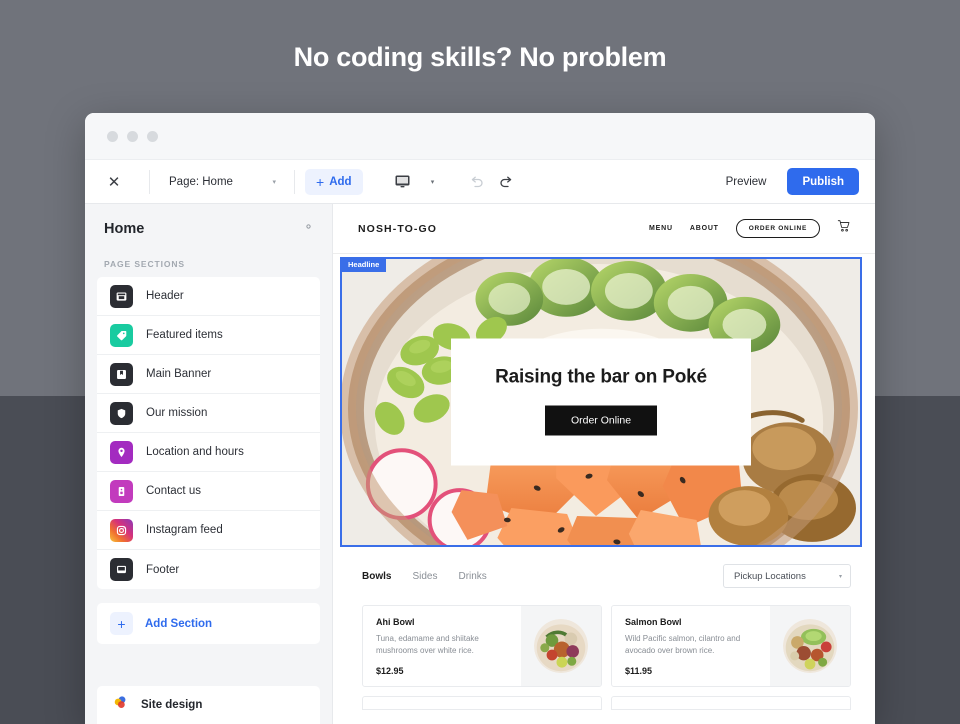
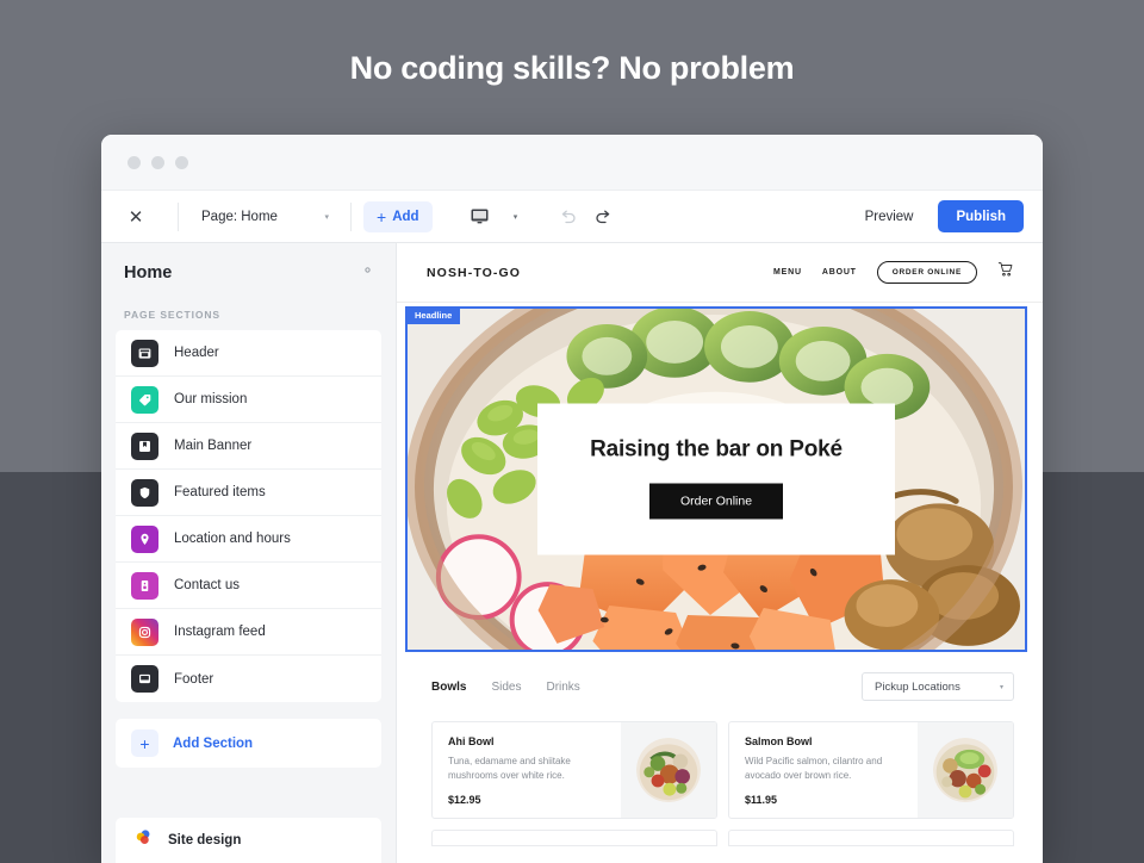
  No coding skills? No problem
  ✕
  Page: Home
  +
  Add
  Preview
  Publish
  Home
  PAGE SECTIONS
  Header
- Featured items
+ Our mission
  Main Banner
- Our mission
+ Featured items
  Location and hours
  Contact us
  Instagram feed
  Footer
  +
  Add Section
  Site design
  NOSH-TO-GO
  Headline
  Raising the bar on Poké
  Order Online
  Bowls
  Sides
  Drinks
  Pickup Locations
  Ahi Bowl
  Tuna, edamame and shiitake mushrooms over white rice.
  $12.95
  Salmon Bowl
  Wild Pacific salmon, cilantro and avocado over brown rice.
  $11.95
